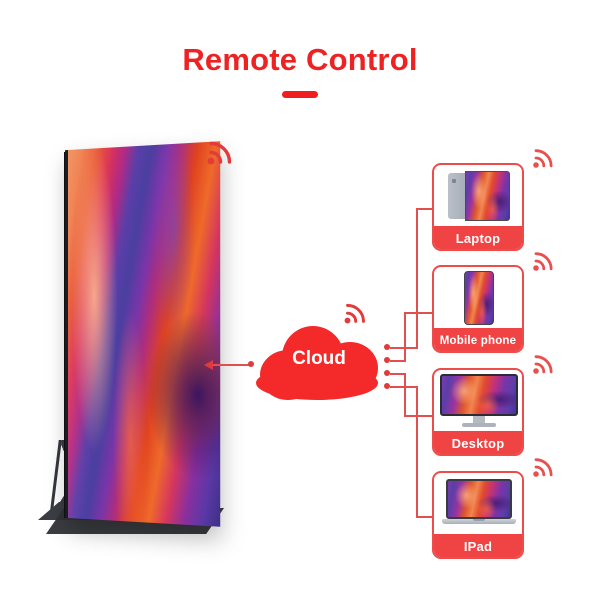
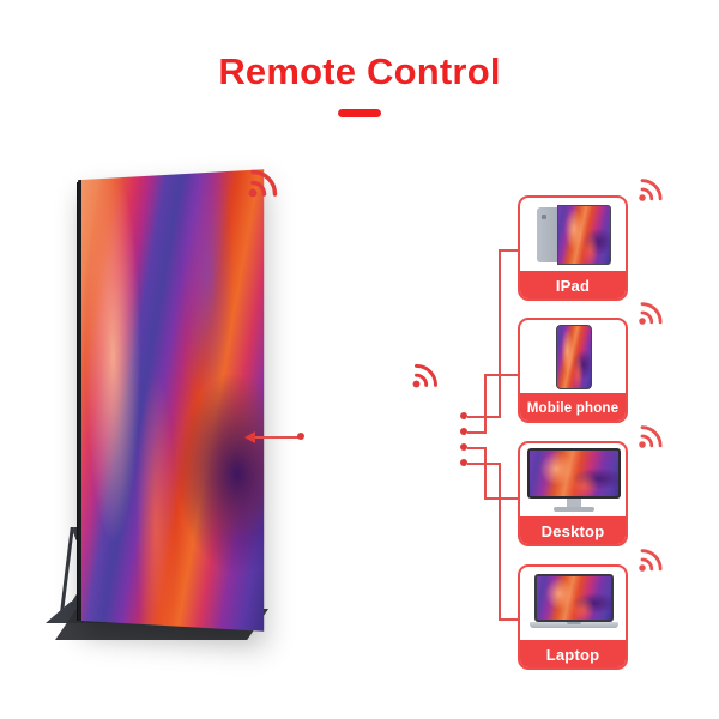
  Remote Control
- Cloud
- Laptop
+ IPad
  Mobile phone
  Desktop
- IPad
+ Laptop
